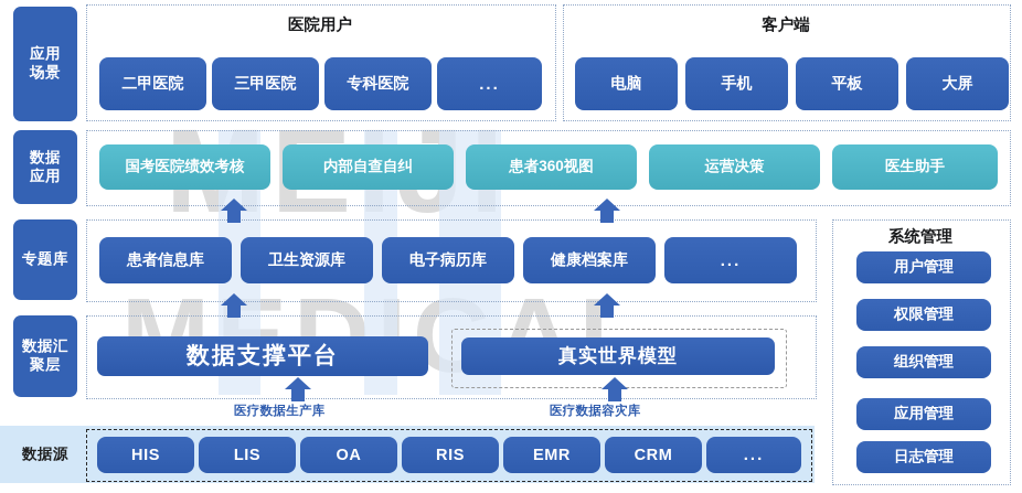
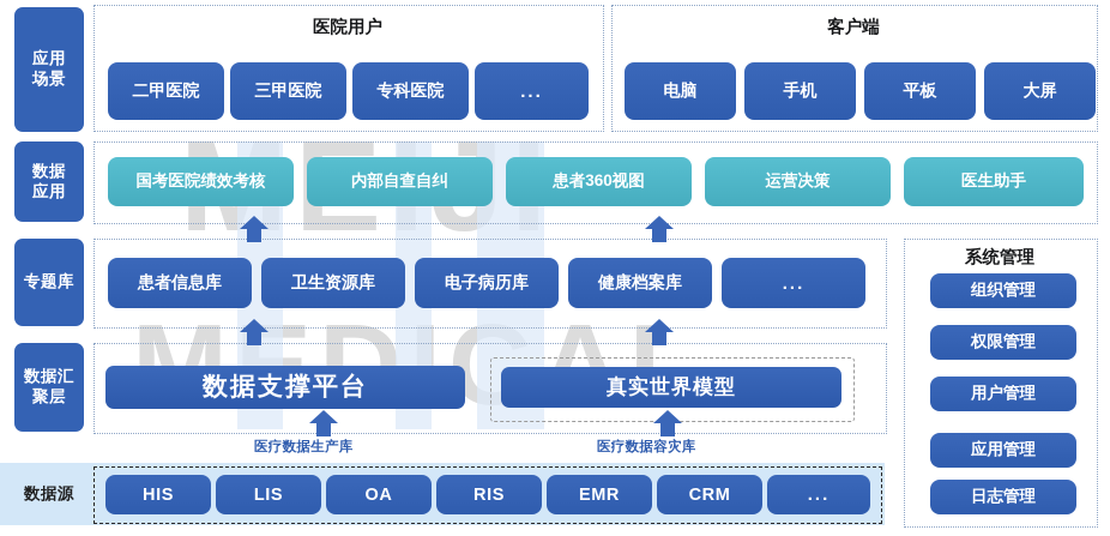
  应用
  场景
  数据
  应用
  专题库
  数据汇
  聚层
  数据源
  医院用户
  二甲医院
  三甲医院
  专科医院
  ...
  客户端
  电脑
  手机
  平板
  大屏
  国考医院绩效考核
  内部自查自纠
  患者360视图
  运营决策
  医生助手
  患者信息库
  卫生资源库
  电子病历库
  健康档案库
  ...
  数据支撑平台
  真实世界模型
  医疗数据生产库
  医疗数据容灾库
  HIS
  LIS
  OA
  RIS
  EMR
  CRM
  ...
  系统管理
- 用户管理
+ 组织管理
  权限管理
- 组织管理
+ 用户管理
  应用管理
  日志管理
